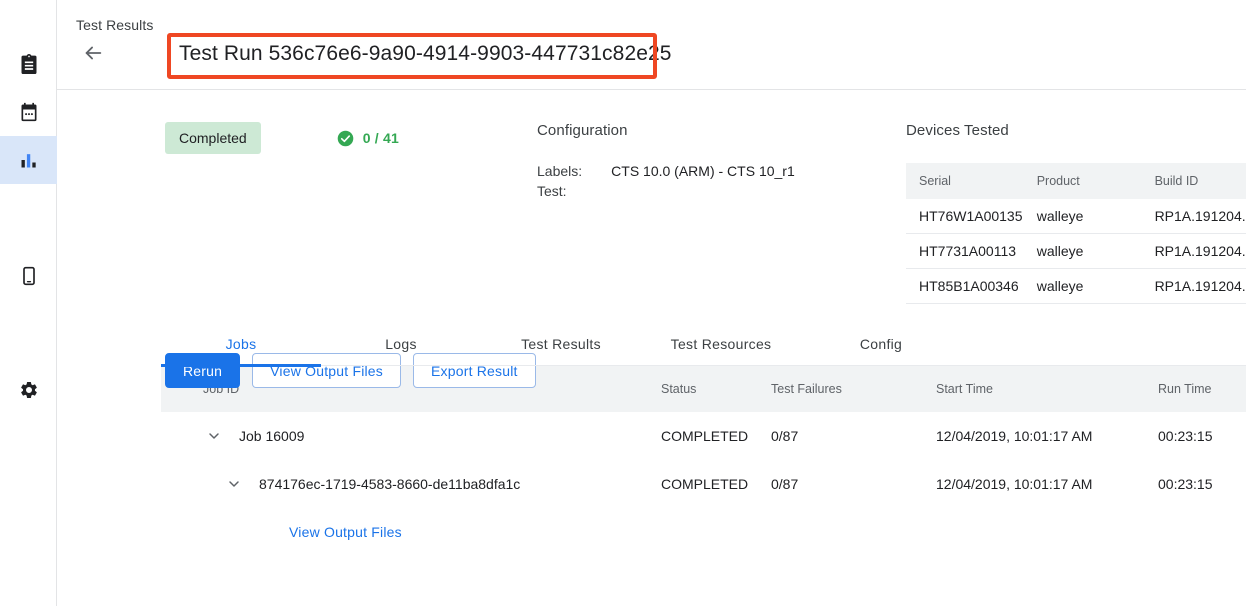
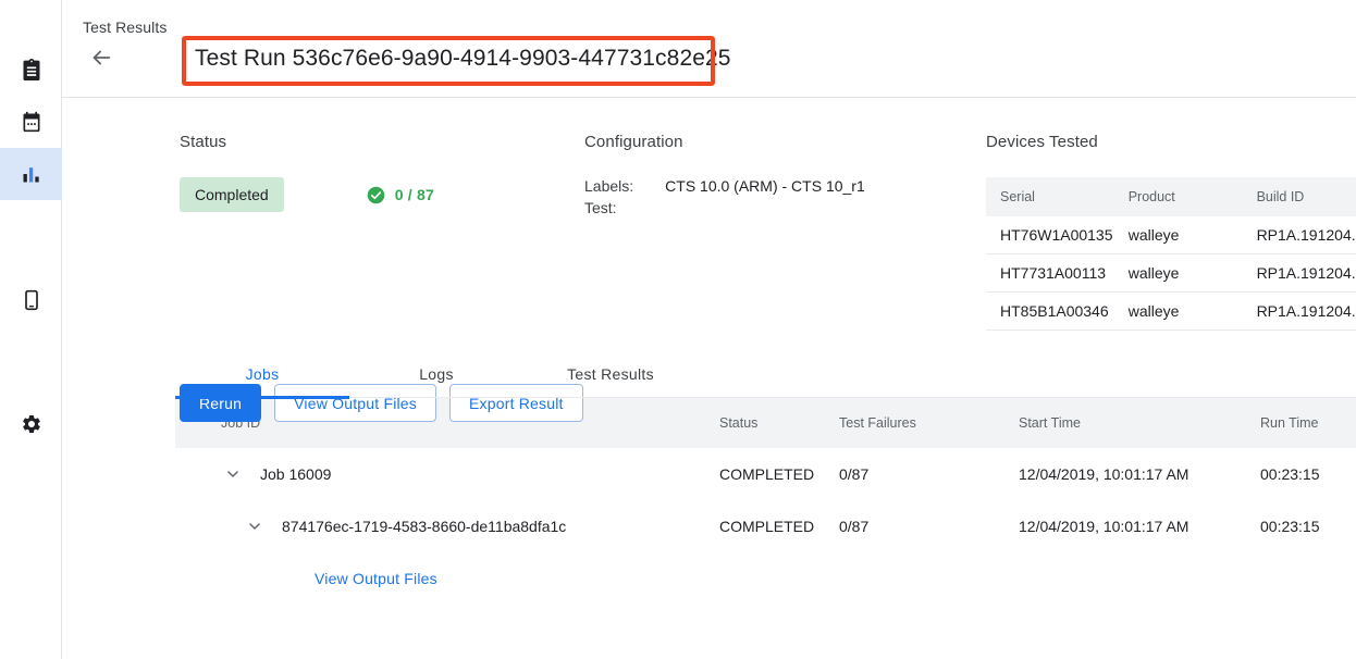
  Test Results
  Test Run 536c76e6-9a90-4914-9903-447731c82e5
+ Status
  Completed
- 0 / 41
+ 0 / 87
  Configuration
  Labels:
  CTS 10.0 (ARM) - CTS 10_r1
  Test:
  Devices Tested
  Serial	Product	Build ID
  HT76W1A00135	walleye	RP1A.191204.
  HT7731A00113	walleye	RP1A.191204.
  HT85B1A00346	walleye	RP1A.191204.
  Rerun
  View Output Files
  Export Result
  Jobs
  Logs
  Test Results
- Test Resources
- Config
  Job ID	Status	Test Failures	Start Time	Run Time
  Job 16009	COMPLETED	0/87	12/04/2019, 10:01:17 AM	00:23:15
  874176ec-1719-4583-8660-de11ba8dfa1c	COMPLETED	0/87	12/04/2019, 10:01:17 AM	00:23:15
  View Output Files
